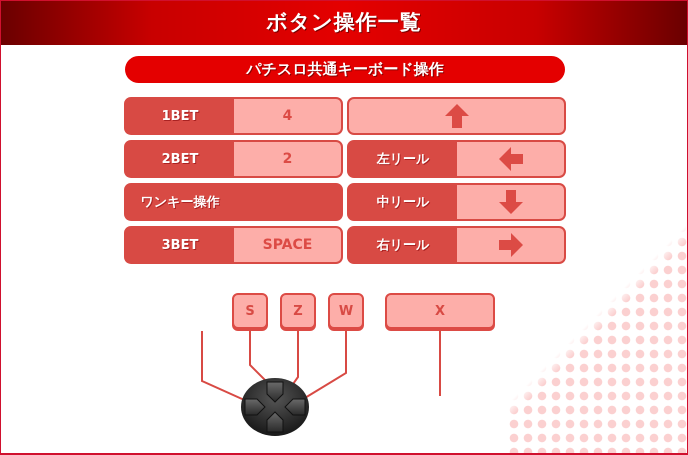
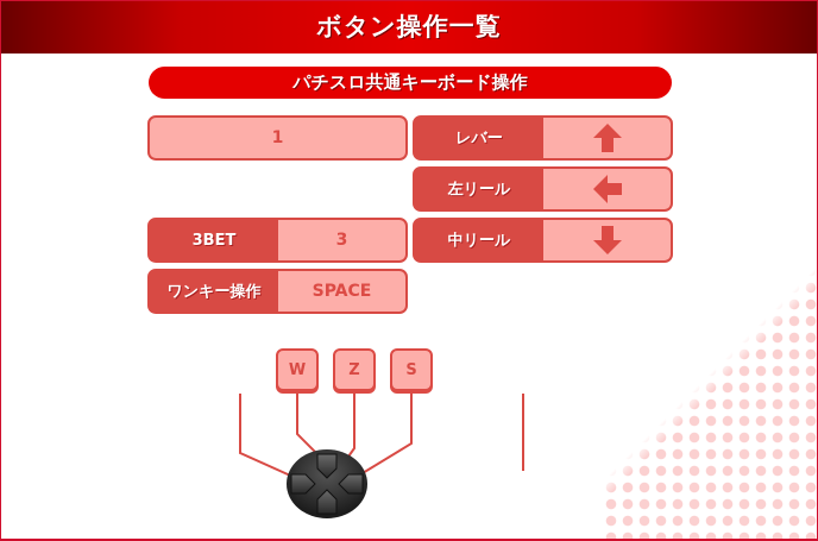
  ボタン操作一覧
  パチスロ共通キーボード操作
- 1BET
- 4
+ 1
- 2BET
- 2
- ワンキー操作
+ 3BET
+ 3
- 3BET
+ ワンキー操作
  SPACE
+ レバー
  左リール
  中リール
- 右リール
- S
+ W
  Z
- W
+ S
- X
